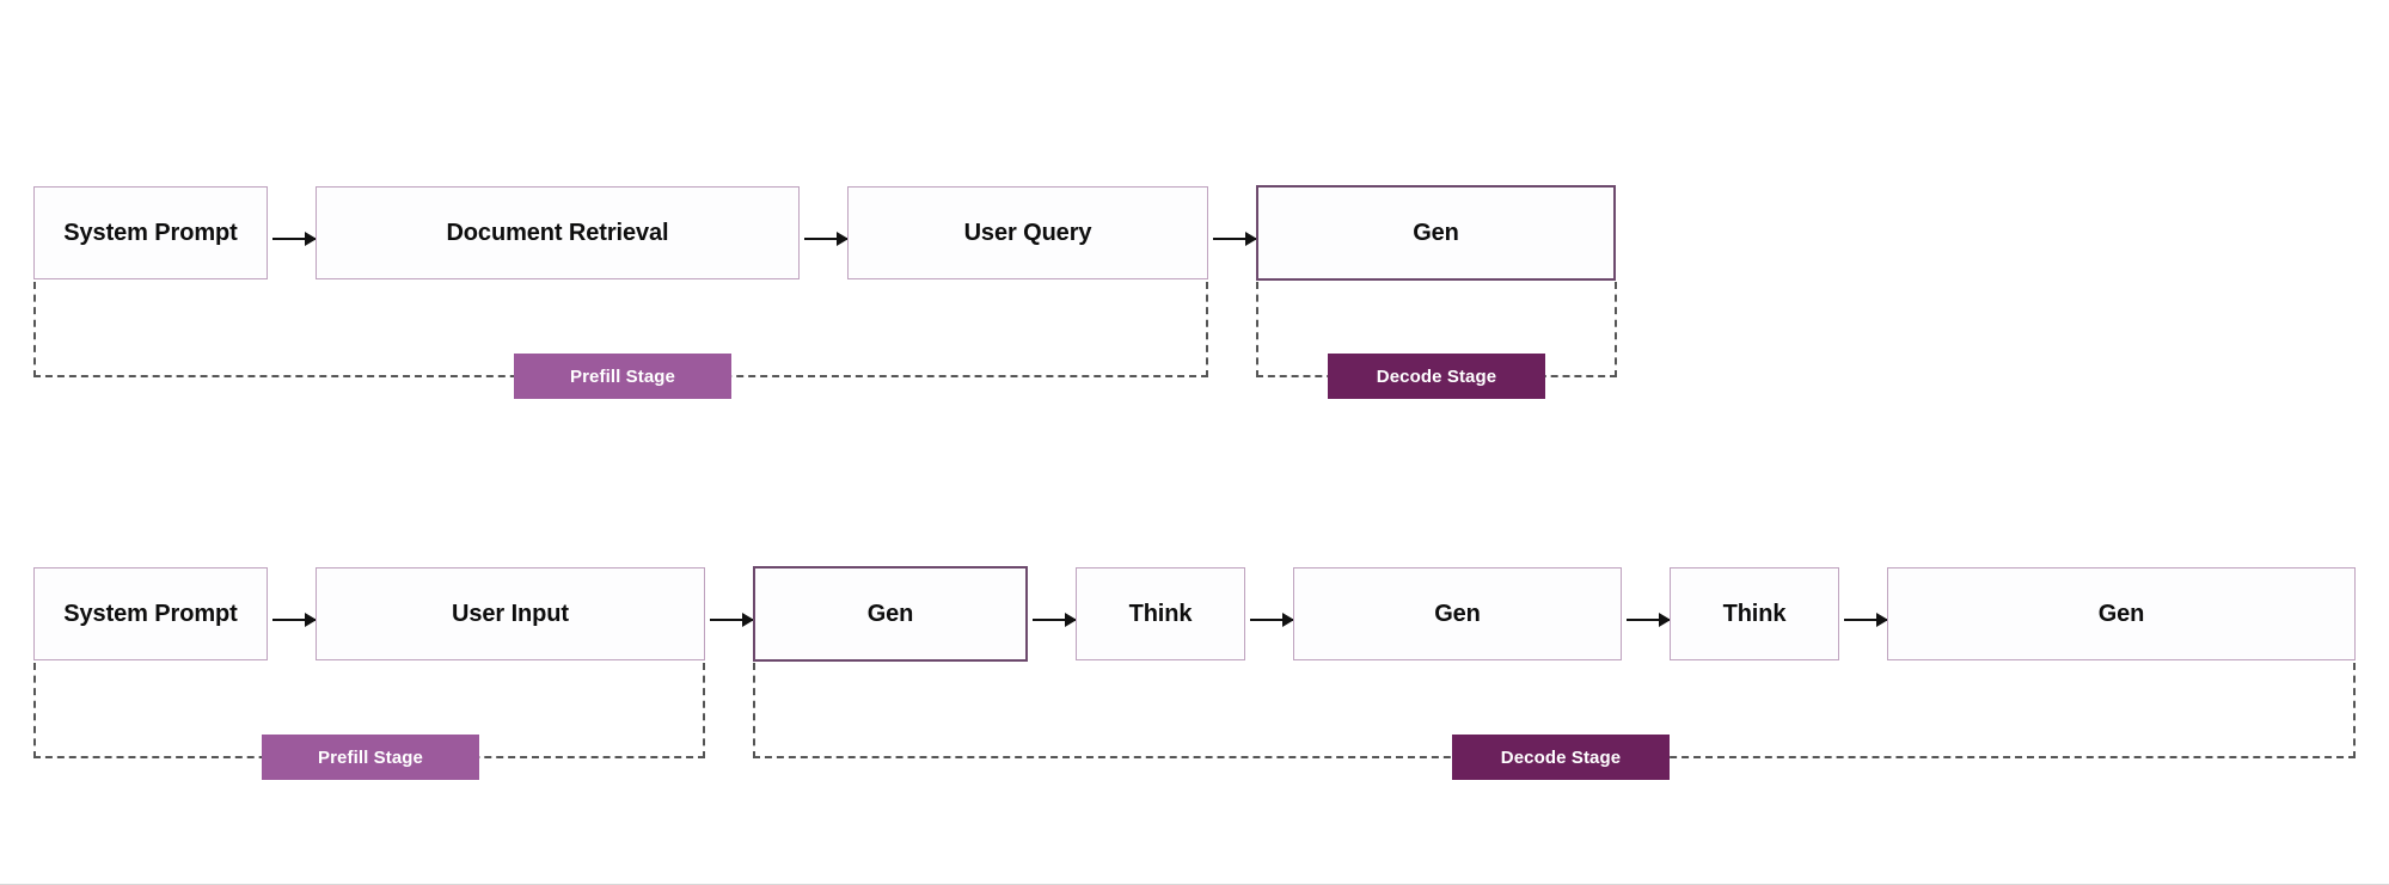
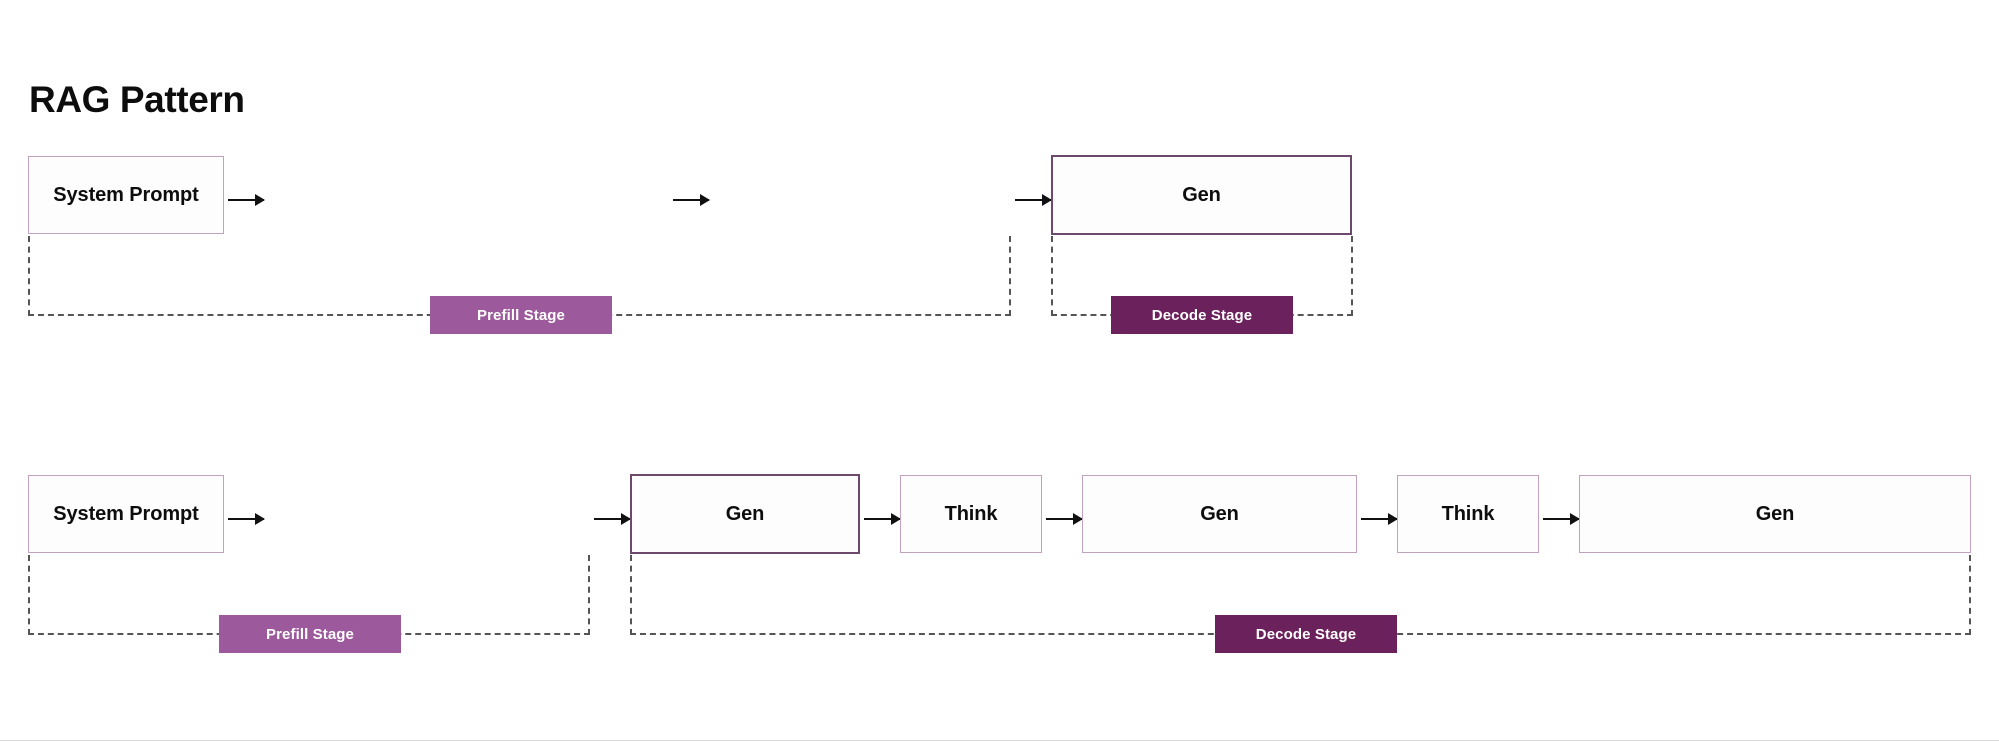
+ RAG Pattern
  System Prompt
- Document Retrieval
- User Query
  Gen
  Prefill Stage
  Decode Stage
  System Prompt
- User Input
  Gen
  Think
  Gen
  Think
  Gen
  Prefill Stage
  Decode Stage
